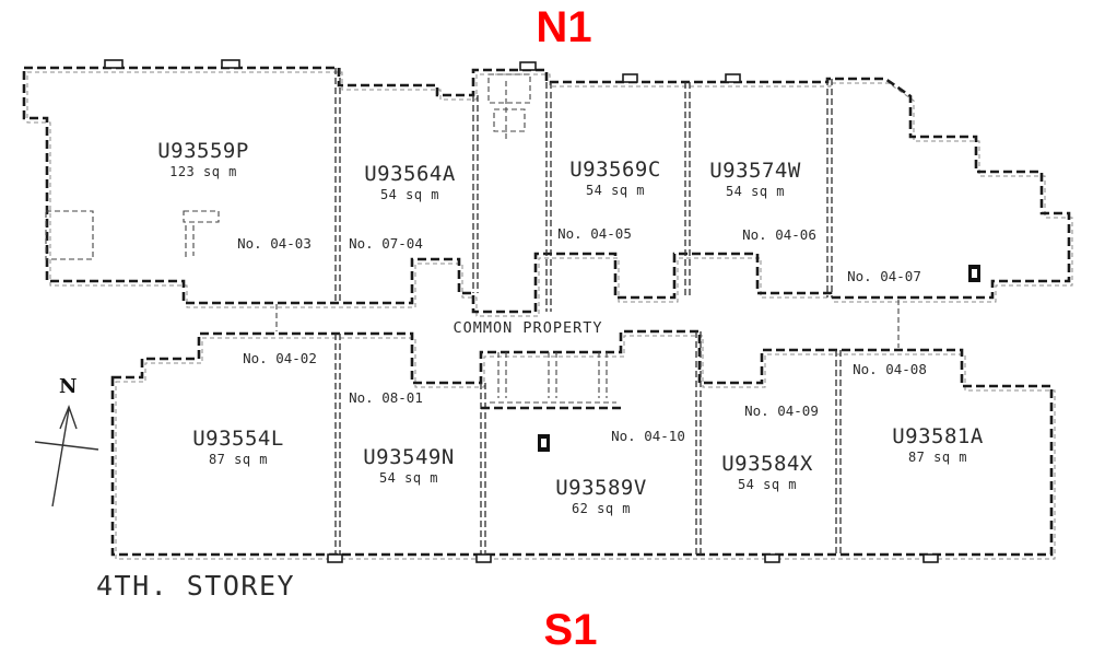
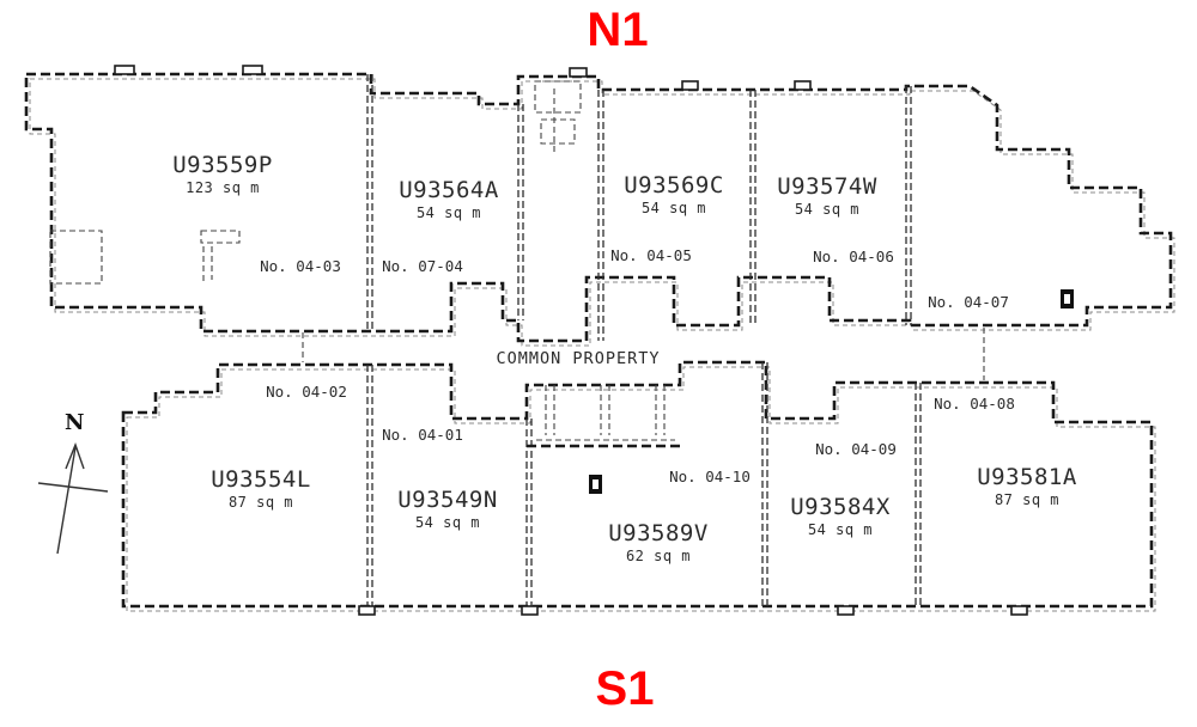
  N1
  S1
  N
  COMMON PROPERTY
- 4TH. STOREY
  U93559P
  123 sq m
  U93564A
  54 sq m
  U93569C
  54 sq m
  U93574W
  54 sq m
  U93554L
  87 sq m
  U93549N
  54 sq m
  U93589V
  62 sq m
  U93584X
  54 sq m
  U93581A
  87 sq m
  No. 04-03
  No. 07-04
  No. 04-05
  No. 04-06
  No. 04-07
  No. 04-02
- No. 08-01
+ No. 04-01
  No. 04-10
  No. 04-09
  No. 04-08
